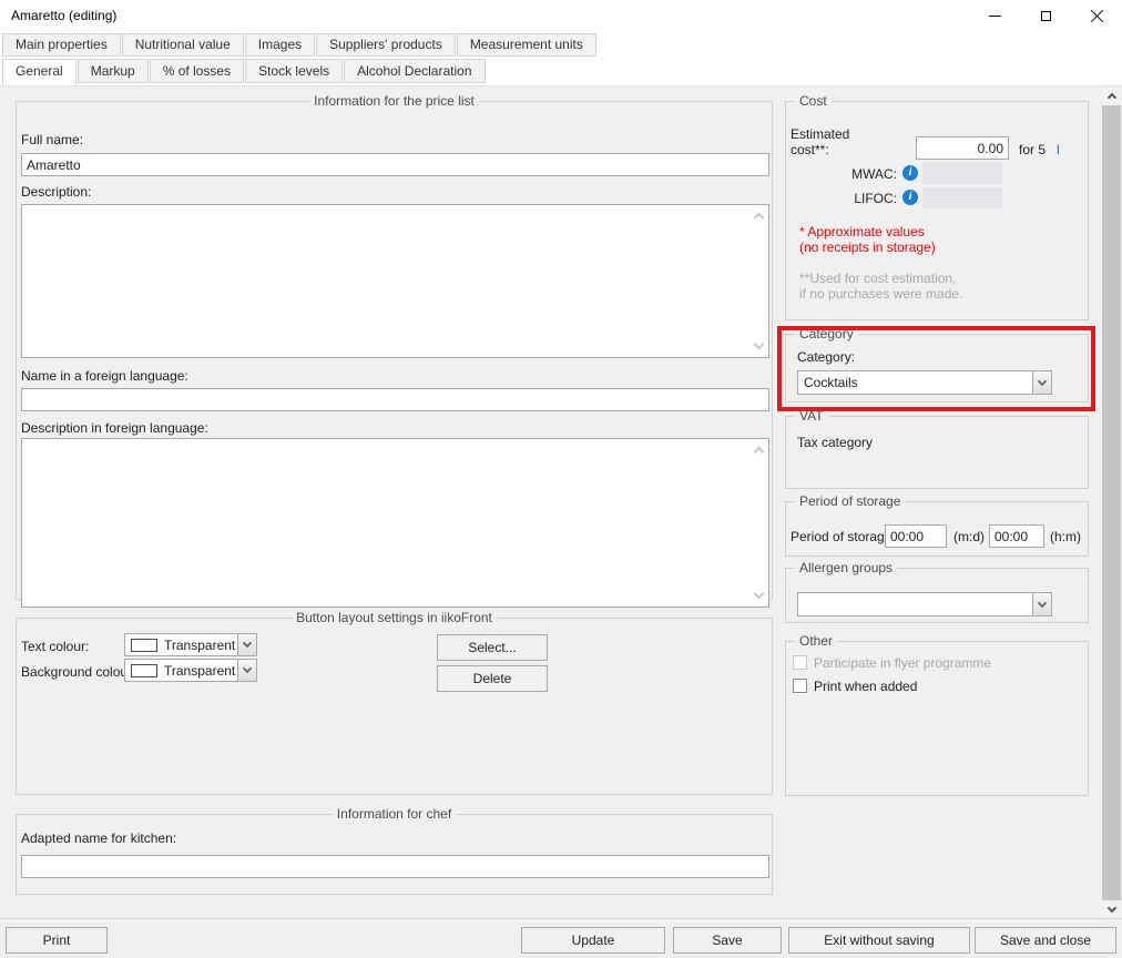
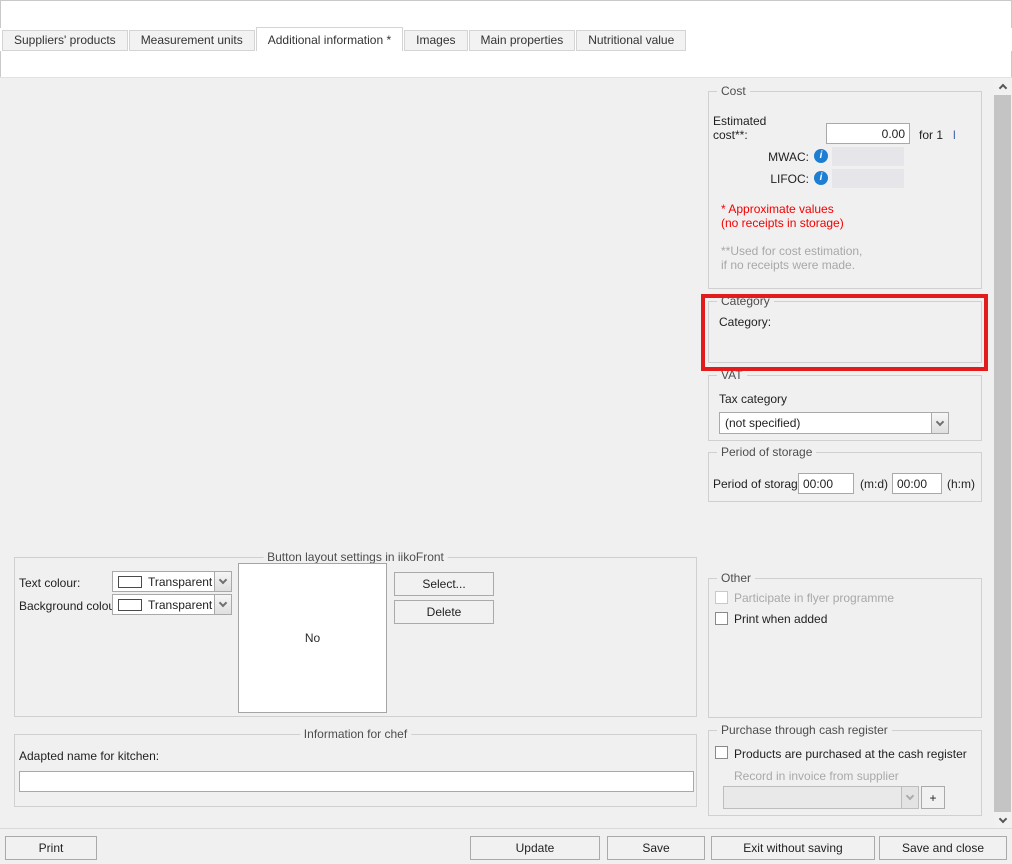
- Amaretto (editing)
- Main properties
+ Suppliers' products
- Nutritional value
+ Measurement units
+ Additional information *
  Images
- Suppliers' products
+ Main properties
- Measurement units
+ Nutritional value
- General
- Markup
- % of losses
- Stock levels
- Alcohol Declaration
- Information for the price list
- Full name:
- Amaretto
- Description:
- Name in a foreign language:
- Description in foreign language:
  Button layout settings in iikoFront
  Text colour:
  Transparent
  Background colo
  Transparent
+ No
  Select...
  Delete
  Information for chef
  Adapted name for kitchen:
  Cost
  Estimated cost**:
  0.00
- for 5
+ for 1
  l
  MWAC:
  i
  LIFOC:
  i
  * Approximate values
  (no receipts in storage)
  **Used for cost estimation,
- if no purchases were made.
+ if no receipts were made.
  Category
  Category:
- Cocktails
  VAT
  Tax category
+ (not specified)
  Period of storage
  Period of storag
  00:00
  (m:d)
  00:00
  (h:m)
- Allergen groups
  Other
  Participate in flyer programme
  Print when added
+ Purchase through cash register
+ Products are purchased at the cash register
+ Record in invoice from supplier
+ +
  Print
  Update
  Save
  Exit without saving
  Save and close
